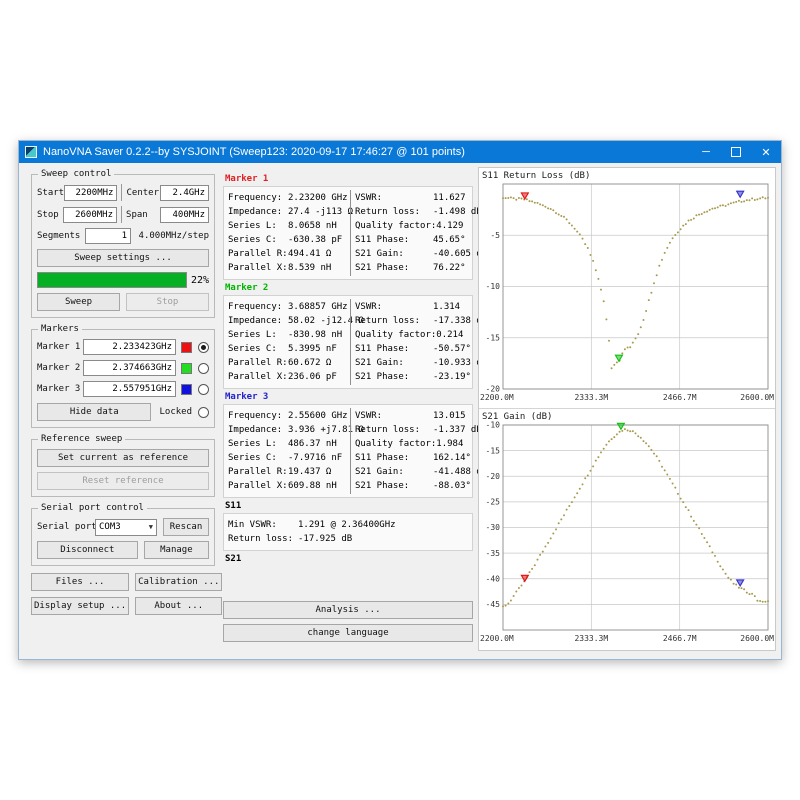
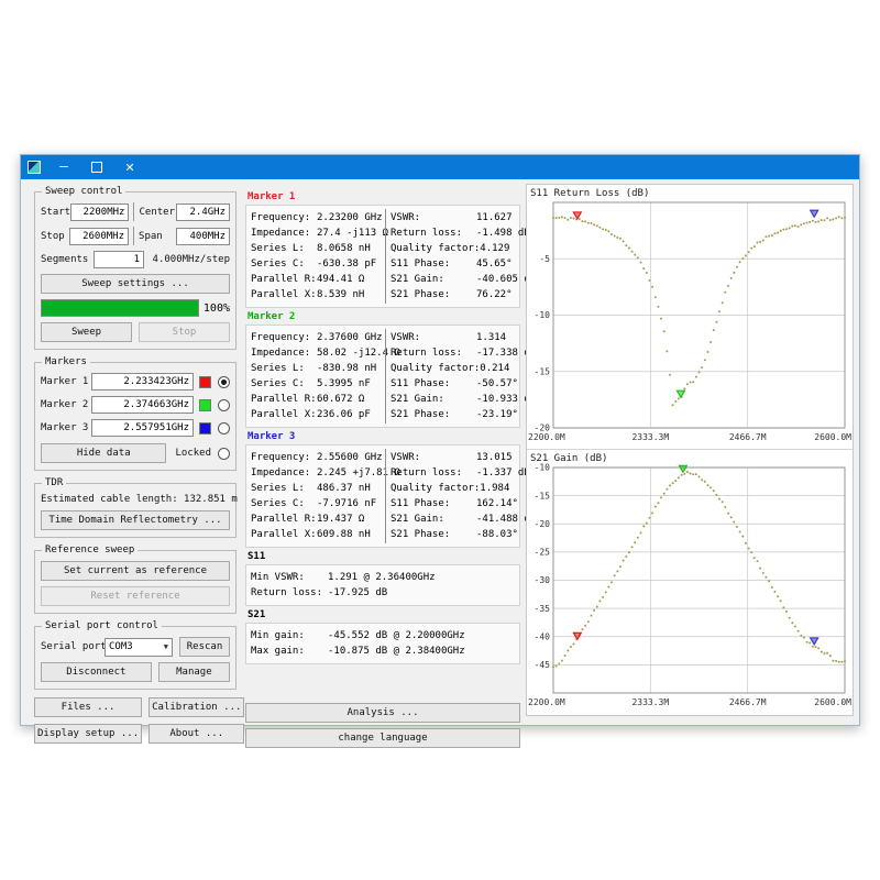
- NanoVNA Saver 0.2.2--by SYSJOINT (Sweep123: 2020-09-17 17:46:27 @ 101 points)
  ─
  ✕
  Sweep control
  Start
  2200MHz
  Center
  2.4GHz
  Stop
  2600MHz
  Span
  400MHz
  Segments
  1
  4.000MHz/step
  Sweep settings ...
- 22%
+ 100%
  Sweep
  Stop
  Markers
  Marker 1
  2.233423GHz
  Marker 2
  2.374663GHz
  Marker 3
  2.557951GHz
  Hide data
  Locked
+ TDR
+ Estimated cable length: 132.851 m
+ Time Domain Reflectometry ...
  Reference sweep
  Set current as reference
  Reset reference
  Serial port control
  Serial port
  COM3
  ▼
  Rescan
  Disconnect
  Manage
  Files ...
  Calibration ...
  Display setup ...
  About ...
  Marker 1
  Frequency:
  2.23200 GHz
  Impedance:
  27.4 -j113 Ω
  Series L:
  8.0658 nH
  Series C:
  -630.38 pF
  Parallel R:
  494.41 Ω
  Parallel X:
  8.539 nH
  VSWR:
  11.627
  Return loss:
  -1.498 d
  Quality factor:
  4.129
  S11 Phase:
  45.65°
  S21 Gain:
  -40.605
  S21 Phase:
  76.22°
  Marker 2
  Frequency:
- 3.68857 GHz
+ 2.37600 GHz
  Impedance:
  58.02 -j12.4 Ω
  Series L:
  -830.98 nH
  Series C:
  5.3995 nF
  Parallel R:
  60.672 Ω
  Parallel X:
  236.06 pF
  VSWR:
  1.314
  Return loss:
  -17.338
  Quality factor:
  0.214
  S11 Phase:
  -50.57°
  S21 Gain:
  -10.933
  S21 Phase:
  -23.19°
  Marker 3
  Frequency:
  2.55600 GHz
  Impedance:
- 3.936 +j7.81 Ω
+ 2.245 +j7.81 Ω
  Series L:
  486.37 nH
  Series C:
  -7.9716 nF
  Parallel R:
  19.437 Ω
  Parallel X:
  609.88 nH
  VSWR:
  13.015
  Return loss:
  -1.337 d
  Quality factor:
  1.984
  S11 Phase:
  162.14°
  S21 Gain:
  -41.488
  S21 Phase:
  -88.03°
  S11
  Min VSWR:
  1.291 @ 2.36400GHz
  Return loss:
  -17.925 dB
  S21
+ Min gain:
+ -45.552 dB @ 2.20000GHz
+ Max gain:
+ -10.875 dB @ 2.38400GHz
  Analysis ...
  change language
  S11 Return Loss (dB)
  -5
  -10
  -15
  -20
  2200.0M
  2333.3M
  2466.7M
  2600.0M
  S21 Gain (dB)
  -10
  -15
  -20
  -25
  -30
  -35
  -40
  -45
  2200.0M
  2333.3M
  2466.7M
  2600.0M
